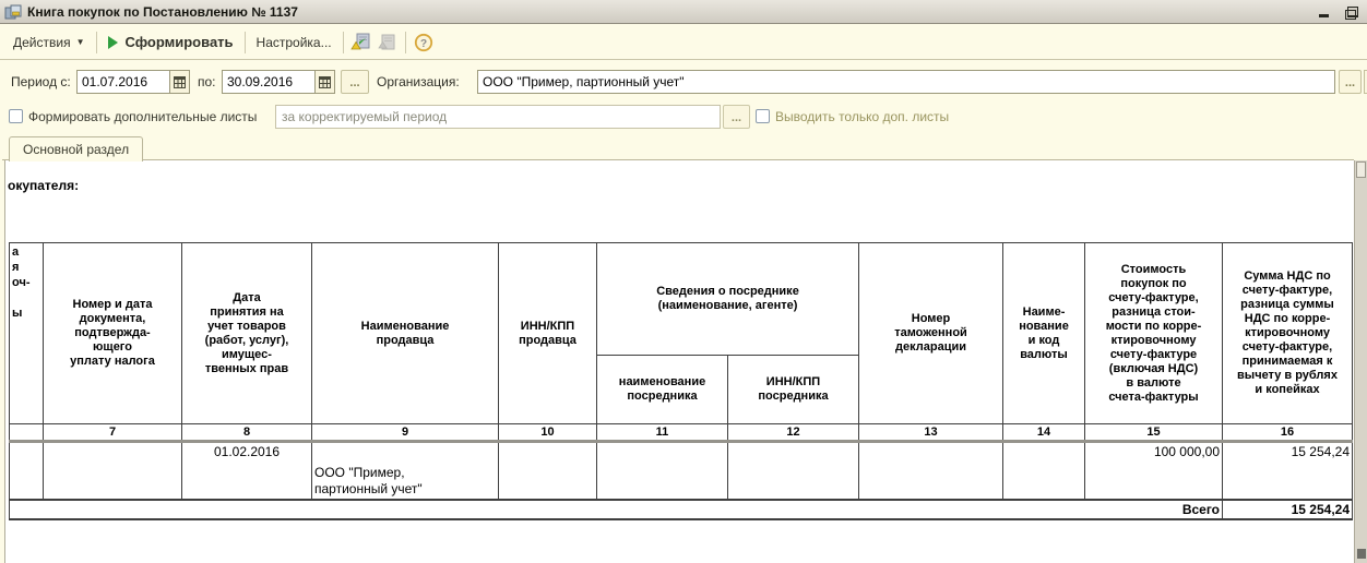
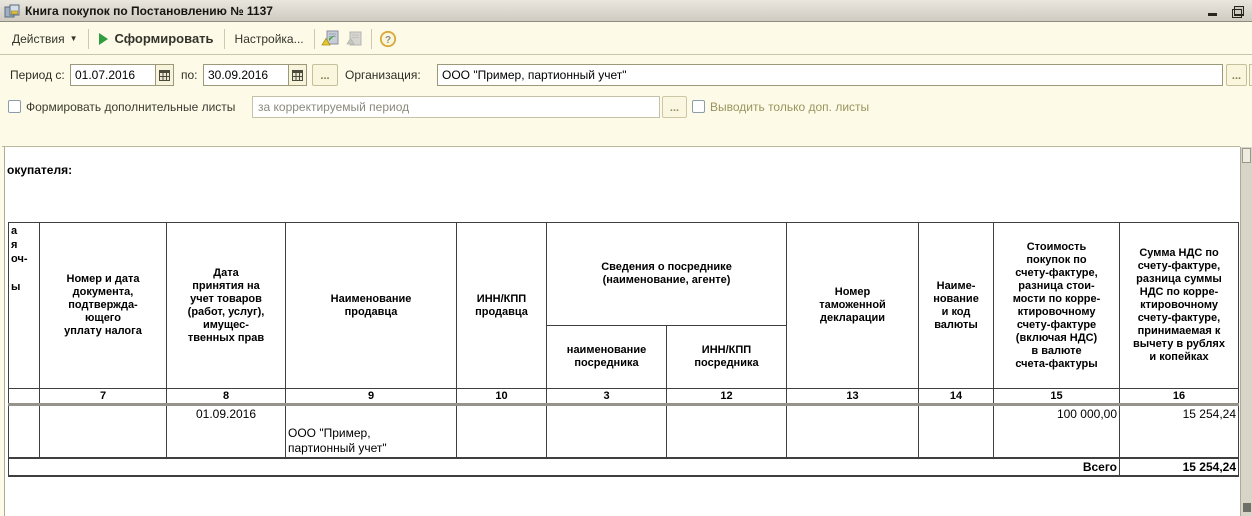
  Книга покупок по Постановлению № 1137
  Действия
  ▼
  Сформировать
  Настройка...
  ?
  Период с:
  01.07.2016
  по:
  30.09.2016
  ...
  Организация:
  ООО "Пример, партионный учет"
  ...
  Формировать дополнительные листы
  за корректируемый период
  ...
  Выводить только доп. листы
- Основной раздел
  окупателя:
  а я оч- ы	Номер и дата документа, подтвержда- ющего уплату налога	Дата принятия на учет товаров (работ, услуг), имущес- твенных прав	Наименование продавца	ИНН/КПП продавца	Сведения о посреднике (наименование, агенте)	Номер таможенной декларации	Наиме- нование и код валюты	Стоимость покупок по счету-фактуре, разница стои- мости по корре- ктировочному счету-фактуре (включая НДС) в валюте счета-фактуры	Сумма НДС по счету-фактуре, разница суммы НДС по корре- ктировочному счету-фактуре, принимаемая к вычету в рублях и копейках
  наименование посредника	ИНН/КПП посредника
- 	7	8	9	10	11	12	13	14	15	16
+ 	7	8	9	10	3	12	13	14	15	16
- 		01.02.2016	ООО "Пример, партионный учет"						100 000,00	15 254,24
+ 		01.09.2016	ООО "Пример, партионный учет"						100 000,00	15 254,24
  Всего	15 254,24
